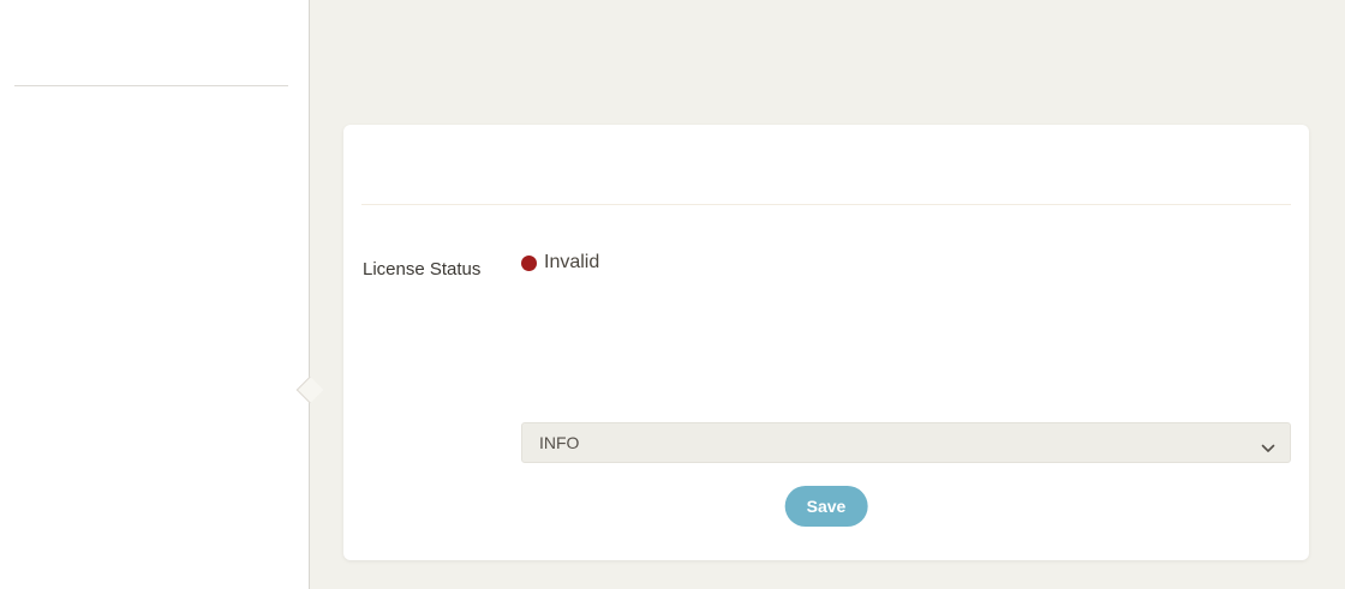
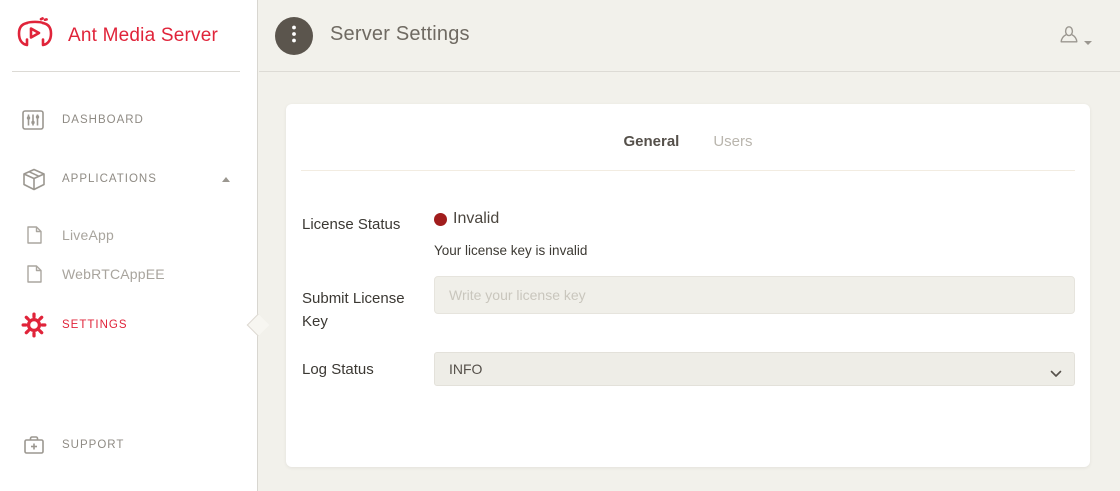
+ Ant Media Server
+ DASHBOARD
+ APPLICATIONS
+ LiveApp
+ WebRTCAppEE
+ SETTINGS
+ SUPPORT
+ Server Settings
+ General
+ Users
  License Status
  Invalid
+ Your license key is invalid
+ Submit License Key
+ Write your license key
+ Log Status
  INFO
- Save
